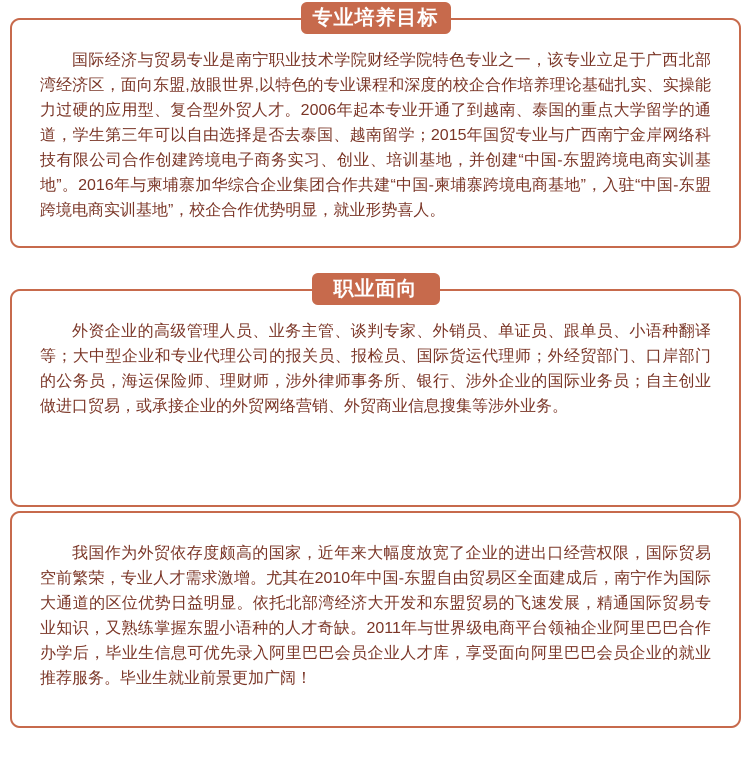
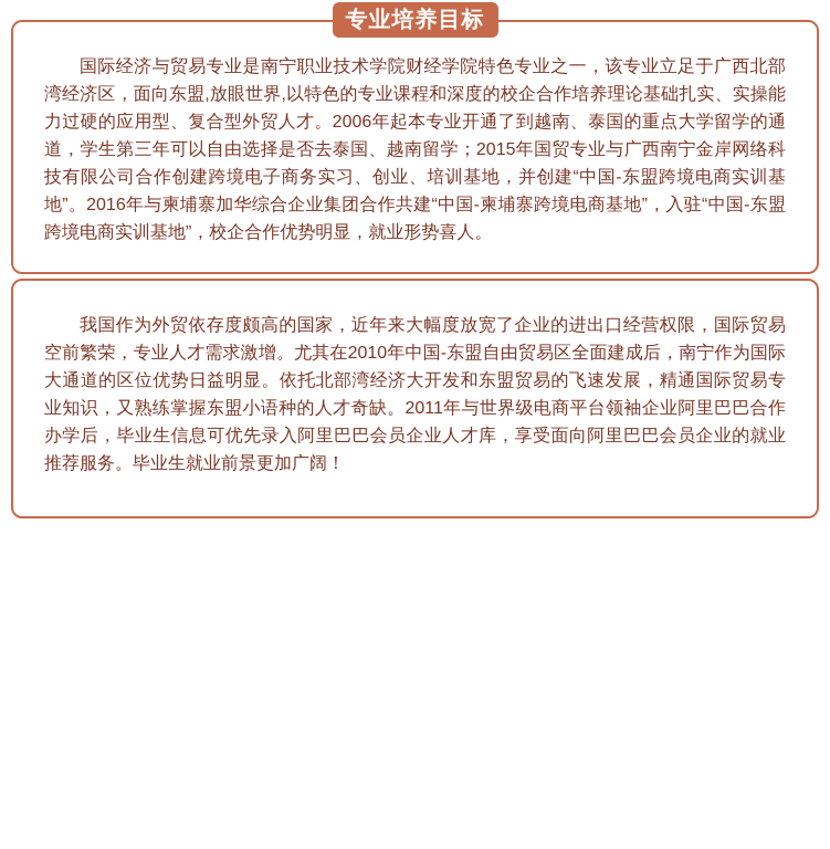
  专业培养目标
  国际经济与贸易专业是南宁职业技术学院财经学院特色专业之一，该专业立足于广西北部湾经济区，面向东盟,放眼世界,以特色的专业课程和深度的校企合作培养理论基础扎实、实操能力过硬的应用型、复合型外贸人才。2006年起本专业开通了到越南、泰国的重点大学留学的通道，学生第三年可以自由选择是否去泰国、越南留学；2015年国贸专业与广西南宁金岸网络科技有限公司合作创建跨境电子商务实习、创业、培训基地，并创建“中国-东盟跨境电商实训基地”。2016年与柬埔寨加华综合企业集团合作共建“中国-柬埔寨跨境电商基地”，入驻“中国-东盟跨境电商实训基地”，校企合作优势明显，就业形势喜人。
- 职业面向
- 外资企业的高级管理人员、业务主管、谈判专家、外销员、单证员、跟单员、小语种翻译等；大中型企业和专业代理公司的报关员、报检员、国际货运代理师；外经贸部门、口岸部门的公务员，海运保险师、理财师，涉外律师事务所、银行、涉外企业的国际业务员；自主创业做进口贸易，或承接企业的外贸网络营销、外贸商业信息搜集等涉外业务。
  我国作为外贸依存度颇高的国家，近年来大幅度放宽了企业的进出口经营权限，国际贸易空前繁荣，专业人才需求激增。尤其在2010年中国-东盟自由贸易区全面建成后，南宁作为国际大通道的区位优势日益明显。依托北部湾经济大开发和东盟贸易的飞速发展，精通国际贸易专业知识，又熟练掌握东盟小语种的人才奇缺。2011年与世界级电商平台领袖企业阿里巴巴合作办学后，毕业生信息可优先录入阿里巴巴会员企业人才库，享受面向阿里巴巴会员企业的就业推荐服务。毕业生就业前景更加广阔！
